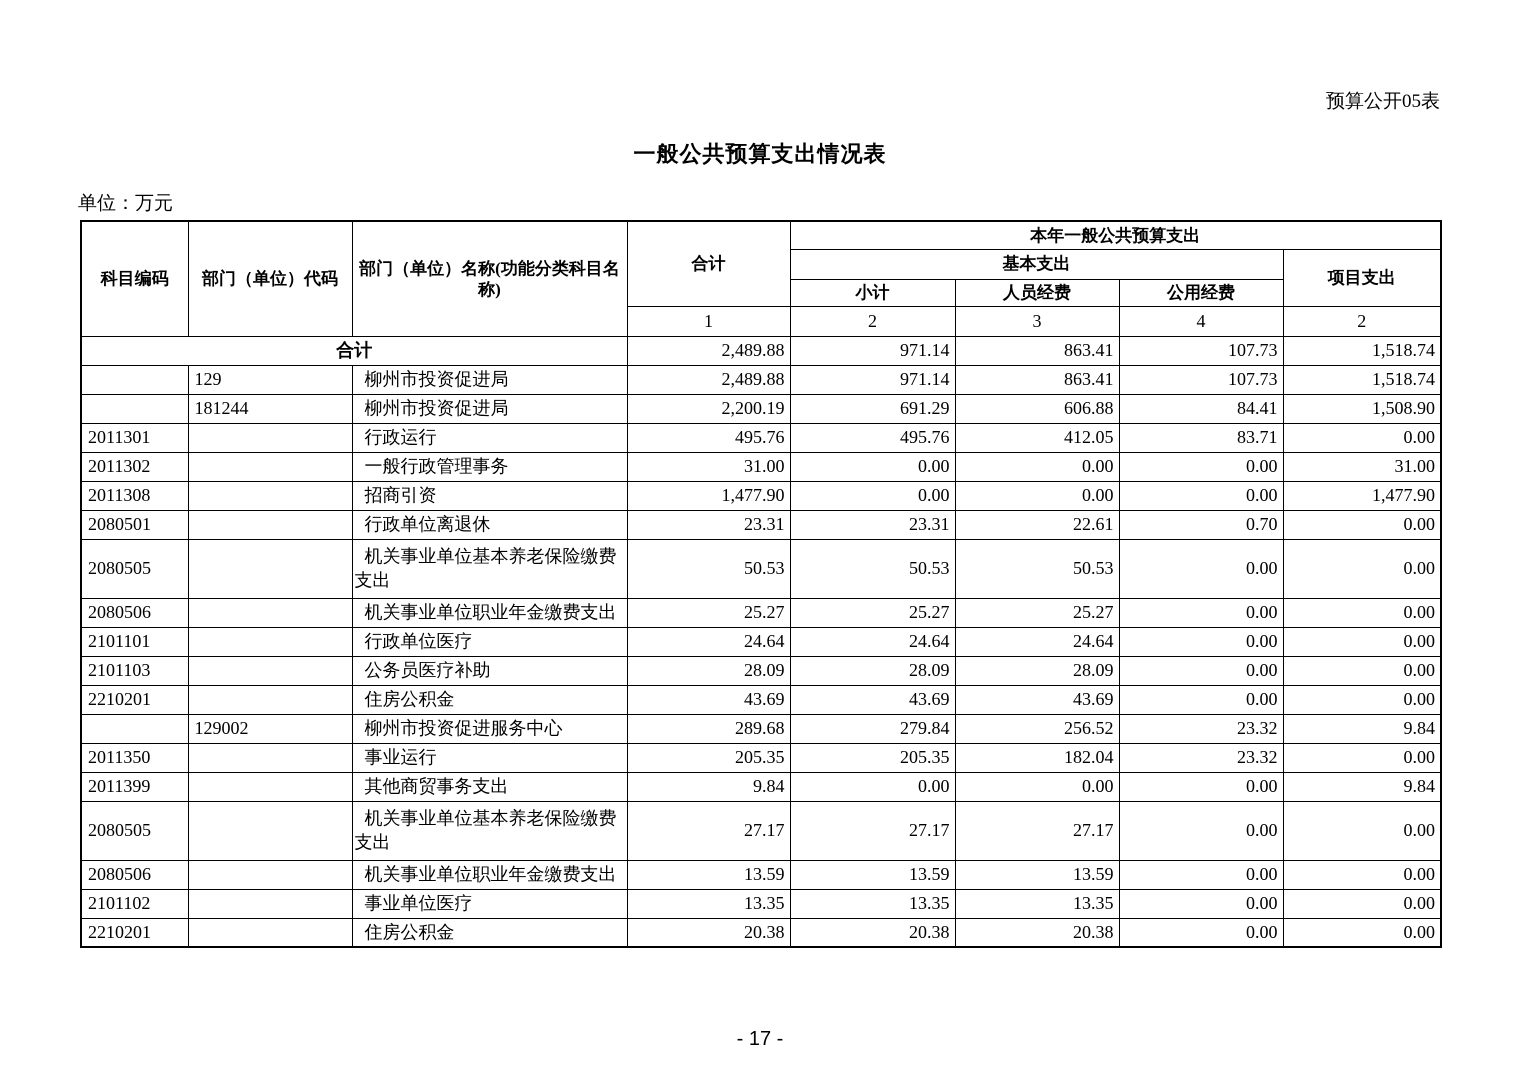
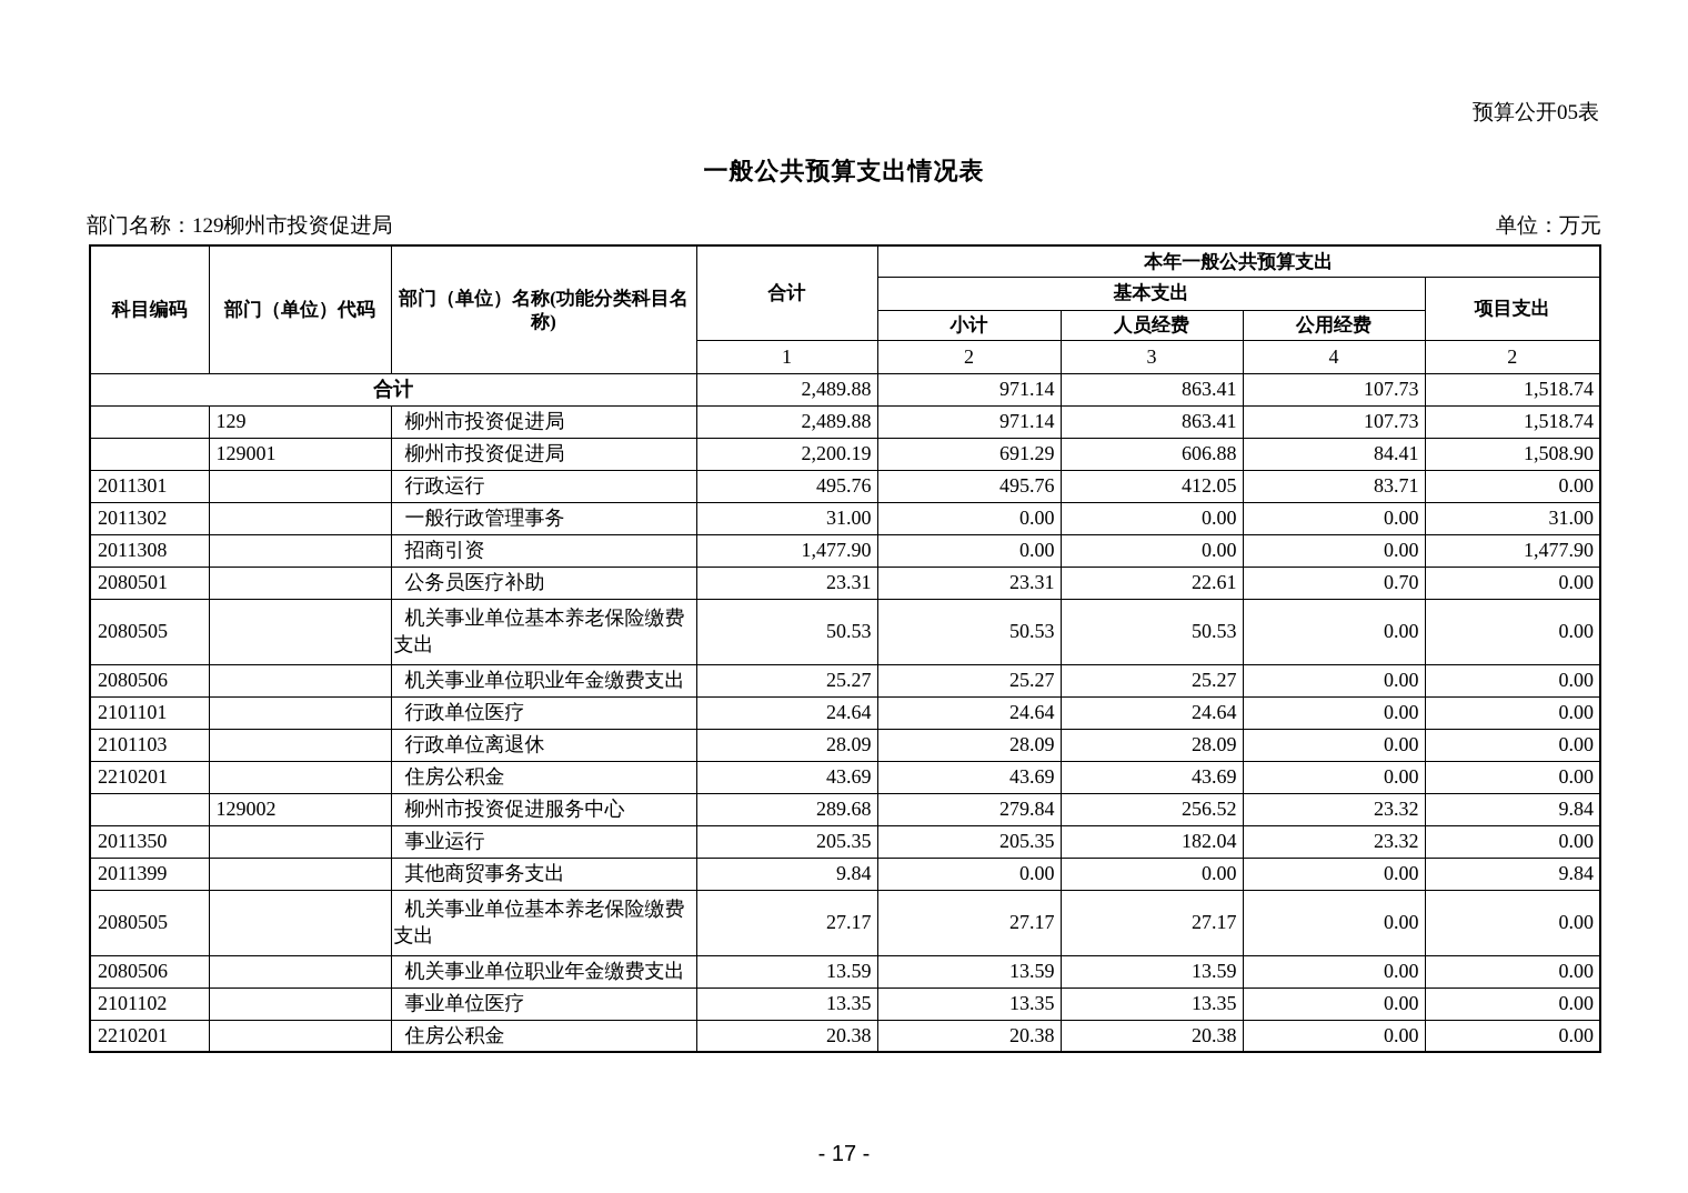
  预算公开05表
  一般公共预算支出情况表
+ 部门名称：129柳州市投资促进局
  单位：万元
  科目编码	部门（单位）代码	部门（单位）名称(功能分类科目名称)	合计	本年一般公共预算支出
  基本支出	项目支出
  小计	人员经费	公用经费
  1	2	3	4	2
  合计	2,489.88	971.14	863.41	107.73	1,518.74
  	129	柳州市投资促进局	2,489.88	971.14	863.41	107.73	1,518.74
- 	181244	柳州市投资促进局	2,200.19	691.29	606.88	84.41	1,508.90
+ 	129001	柳州市投资促进局	2,200.19	691.29	606.88	84.41	1,508.90
  2011301		行政运行	495.76	495.76	412.05	83.71	0.00
  2011302		一般行政管理事务	31.00	0.00	0.00	0.00	31.00
  2011308		招商引资	1,477.90	0.00	0.00	0.00	1,477.90
- 2080501		行政单位离退休	23.31	23.31	22.61	0.70	0.00
+ 2080501		公务员医疗补助	23.31	23.31	22.61	0.70	0.00
  2080505		机关事业单位基本养老保险缴费支出	50.53	50.53	50.53	0.00	0.00
  2080506		机关事业单位职业年金缴费支出	25.27	25.27	25.27	0.00	0.00
  2101101		行政单位医疗	24.64	24.64	24.64	0.00	0.00
- 2101103		公务员医疗补助	28.09	28.09	28.09	0.00	0.00
+ 2101103		行政单位离退休	28.09	28.09	28.09	0.00	0.00
  2210201		住房公积金	43.69	43.69	43.69	0.00	0.00
  	129002	柳州市投资促进服务中心	289.68	279.84	256.52	23.32	9.84
  2011350		事业运行	205.35	205.35	182.04	23.32	0.00
  2011399		其他商贸事务支出	9.84	0.00	0.00	0.00	9.84
  2080505		机关事业单位基本养老保险缴费支出	27.17	27.17	27.17	0.00	0.00
  2080506		机关事业单位职业年金缴费支出	13.59	13.59	13.59	0.00	0.00
  2101102		事业单位医疗	13.35	13.35	13.35	0.00	0.00
  2210201		住房公积金	20.38	20.38	20.38	0.00	0.00
  - 17 -
